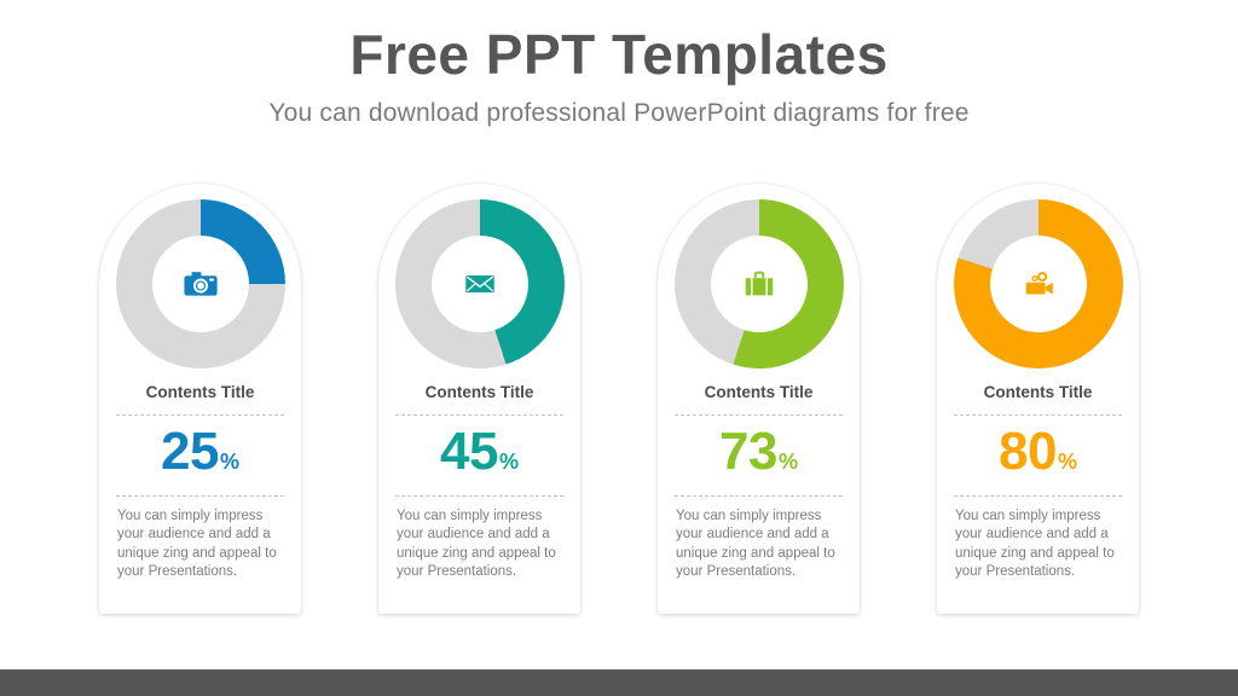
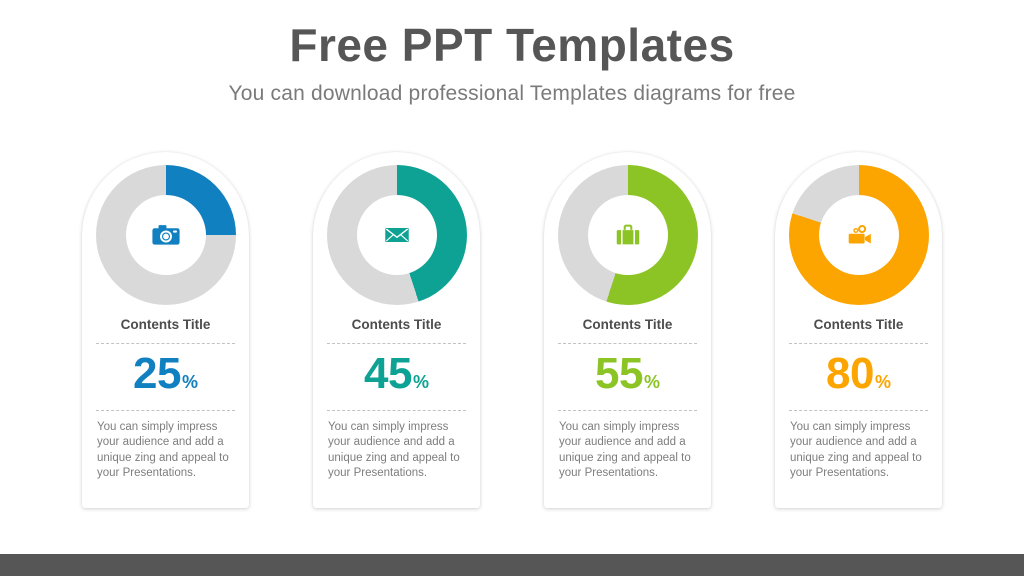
  Free PPT Templates
- You can download professional PowerPoint diagrams for free
+ You can download professional Templates diagrams for free
  Contents Title
  25%
  You can simply impress your audience and add a unique zing and appeal to your Presentations.
  Contents Title
  45%
  You can simply impress your audience and add a unique zing and appeal to your Presentations.
  Contents Title
- 73%
+ 55%
  You can simply impress your audience and add a unique zing and appeal to your Presentations.
  Contents Title
  80%
  You can simply impress your audience and add a unique zing and appeal to your Presentations.
